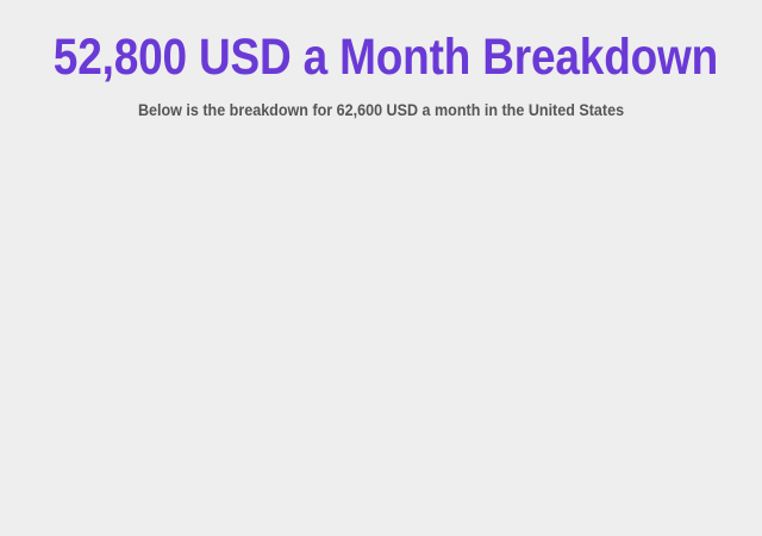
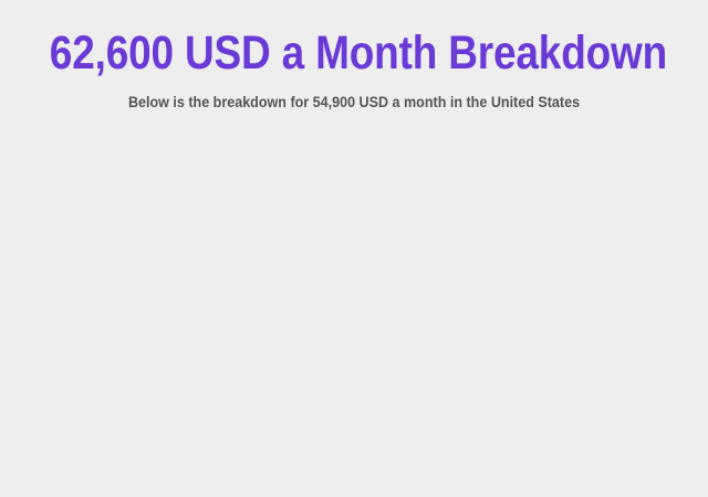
- 52,800 USD a Month Breakdown
+ 62,600 USD a Month Breakdown
- Below is the breakdown for 62,600 USD a month in the United States
+ Below is the breakdown for 54,900 USD a month in the United States
